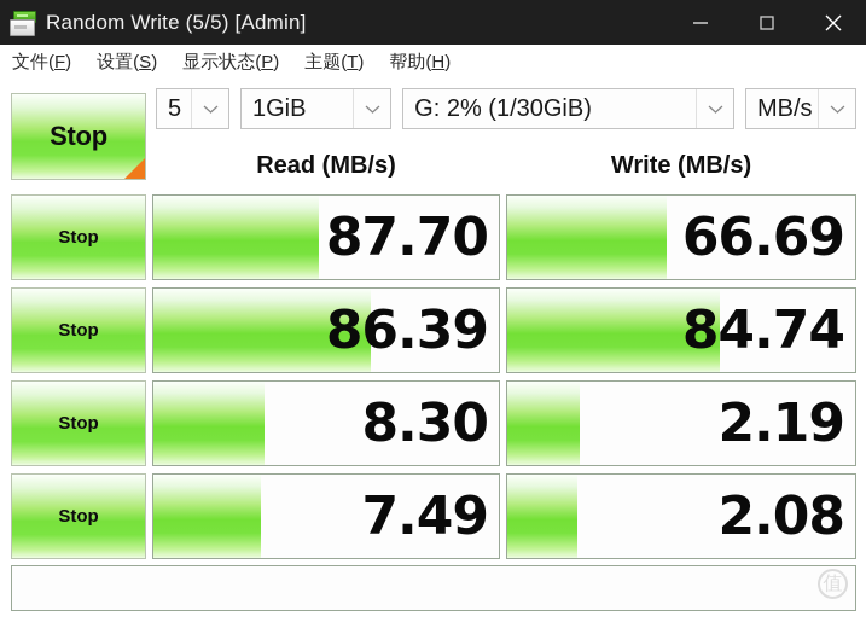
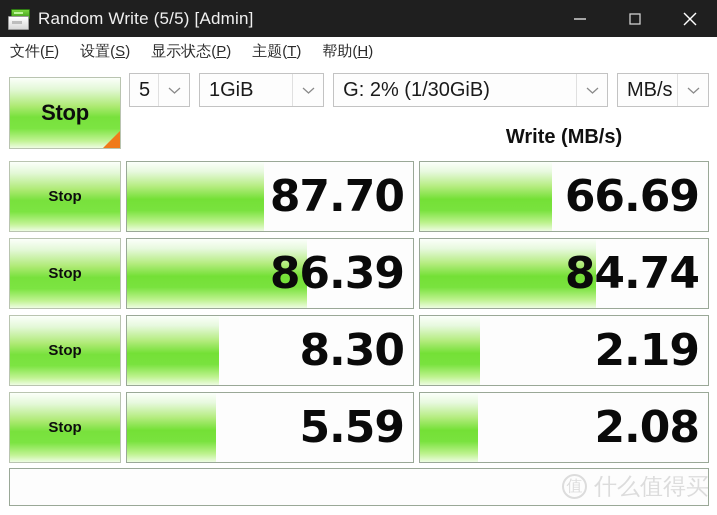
  Random Write (5/5) [Admin]
  文件(F)
  设置(S)
  显示状态(P)
  主题(T)
  帮助(H)
  5
  1GiB
  G: 2% (1/30GiB)
  MB/s
  Stop
- Read (MB/s)
  Write (MB/s)
  Stop
  87.70
  66.69
  Stop
  86.39
  84.74
  Stop
  8.30
  2.19
  Stop
- 7.49
+ 5.59
  2.08
  值
+ 什么值得买
